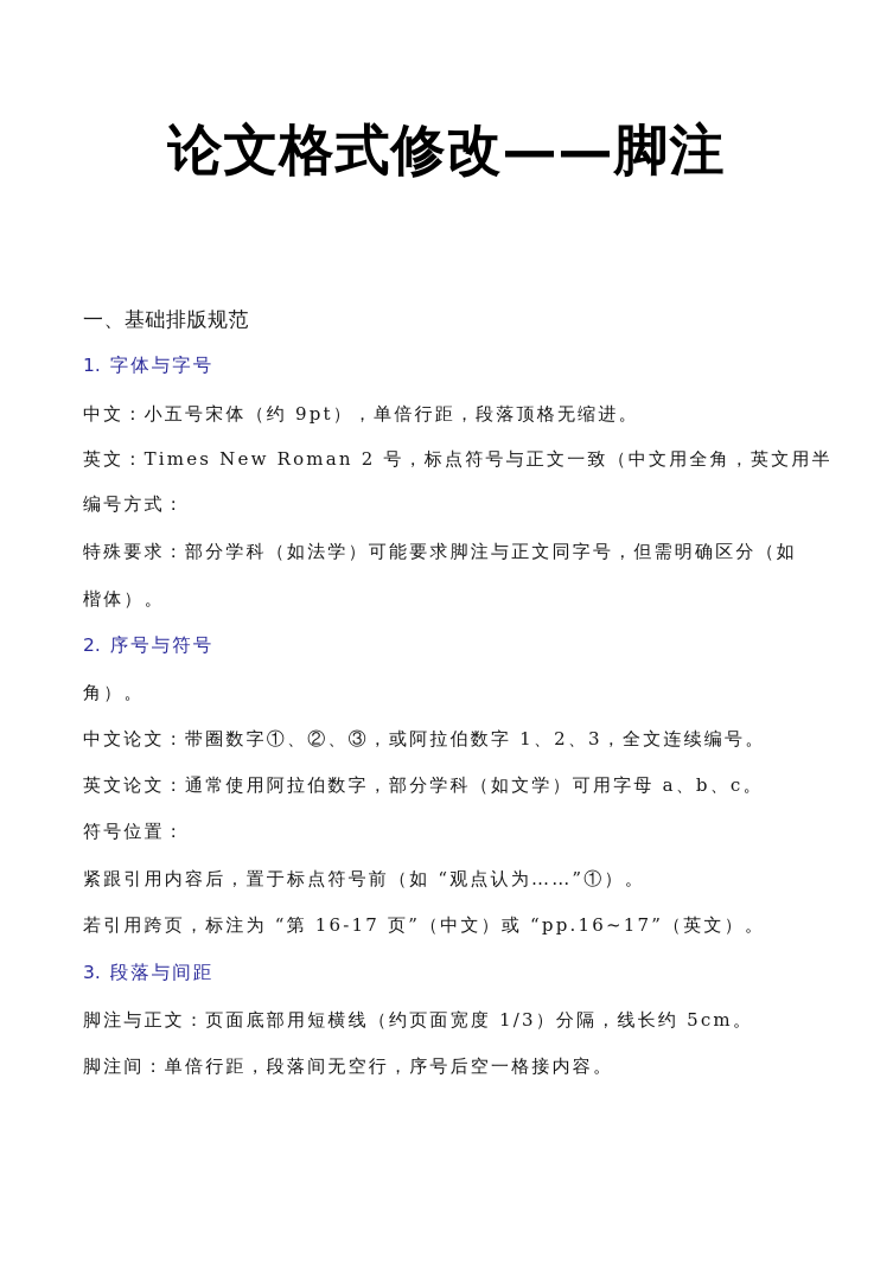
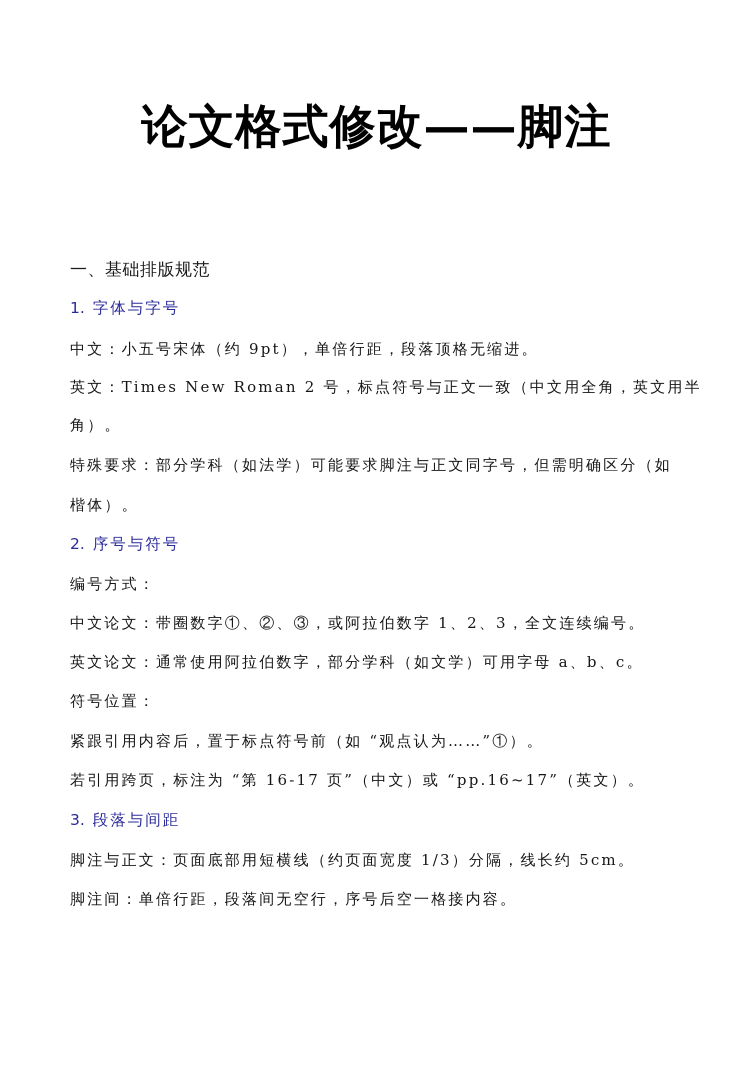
  论文格式修改——脚注
  一、基础排版规范
  1. 字体与字号
  中文：小五号宋体（约 9pt），单倍行距，段落顶格无缩进。
  英文：Times New Roman 2 号，标点符号与正文一致（中文用全角，英文用半
- 编号方式：
+ 角）。
  特殊要求：部分学科（如法学）可能要求脚注与正文同字号，但需明确区分（如
  楷体）。
  2. 序号与符号
- 角）。
+ 编号方式：
  中文论文：带圈数字①、②、③，或阿拉伯数字 1、2、3，全文连续编号。
  英文论文：通常使用阿拉伯数字，部分学科（如文学）可用字母 a、b、c。
  符号位置：
  紧跟引用内容后，置于标点符号前（如 “观点认为……”①）。
  若引用跨页，标注为 “第 16-17 页”（中文）或 “pp.16~17”（英文）。
  3. 段落与间距
  脚注与正文：页面底部用短横线（约页面宽度 1/3）分隔，线长约 5cm。
  脚注间：单倍行距，段落间无空行，序号后空一格接内容。
